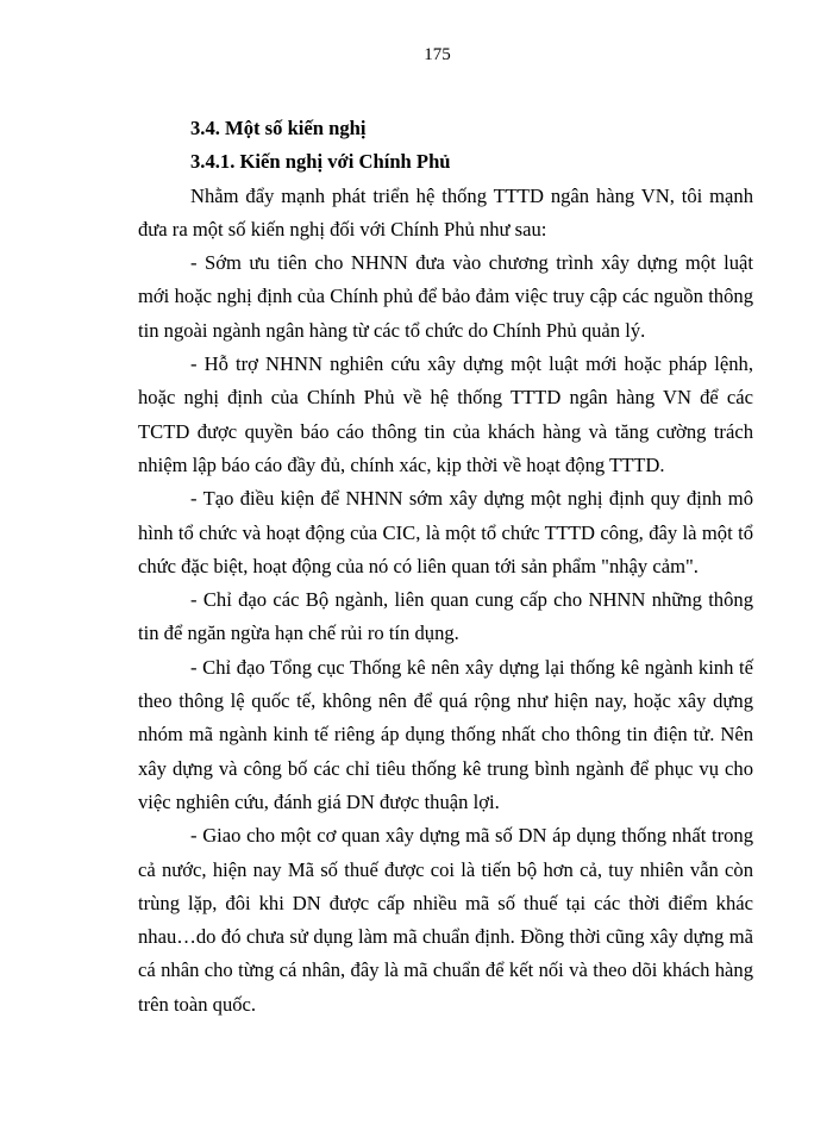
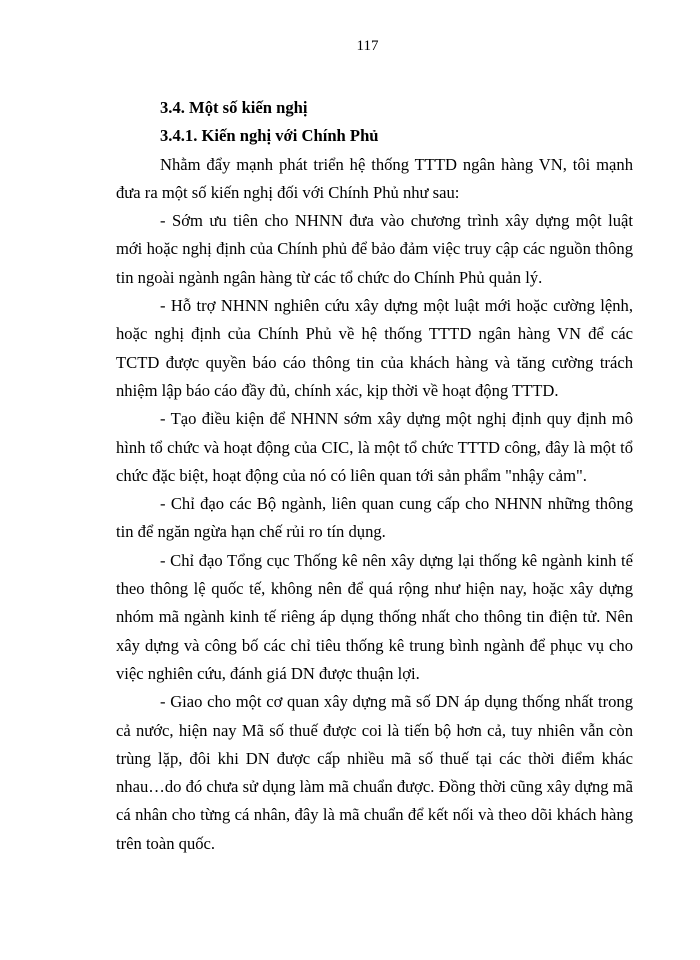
- 175
+ 117
  3.4. Một số kiến nghị
  3.4.1. Kiến nghị với Chính Phủ
  Nhằm đẩy mạnh phát triển hệ thống TTTD ngân hàng VN, tôi mạnh đưa ra một số kiến nghị đối với Chính Phủ như sau:
  - Sớm ưu tiên cho NHNN đưa vào chương trình xây dựng một luật mới hoặc nghị định của Chính phủ để bảo đảm việc truy cập các nguồn thông tin ngoài ngành ngân hàng từ các tổ chức do Chính Phủ quản lý.
- - Hỗ trợ NHNN nghiên cứu xây dựng một luật mới hoặc pháp lệnh, hoặc nghị định của Chính Phủ về hệ thống TTTD ngân hàng VN để các TCTD được quyền báo cáo thông tin của khách hàng và tăng cường trách nhiệm lập báo cáo đầy đủ, chính xác, kịp thời về hoạt động TTTD.
+ - Hỗ trợ NHNN nghiên cứu xây dựng một luật mới hoặc cường lệnh, hoặc nghị định của Chính Phủ về hệ thống TTTD ngân hàng VN để các TCTD được quyền báo cáo thông tin của khách hàng và tăng cường trách nhiệm lập báo cáo đầy đủ, chính xác, kịp thời về hoạt động TTTD.
  - Tạo điều kiện để NHNN sớm xây dựng một nghị định quy định mô hình tổ chức và hoạt động của CIC, là một tổ chức TTTD công, đây là một tổ chức đặc biệt, hoạt động của nó có liên quan tới sản phẩm "nhậy cảm".
  - Chỉ đạo các Bộ ngành, liên quan cung cấp cho NHNN những thông tin để ngăn ngừa hạn chế rủi ro tín dụng.
  - Chỉ đạo Tổng cục Thống kê nên xây dựng lại thống kê ngành kinh tế theo thông lệ quốc tế, không nên để quá rộng như hiện nay, hoặc xây dựng nhóm mã ngành kinh tế riêng áp dụng thống nhất cho thông tin điện tử. Nên xây dựng và công bố các chỉ tiêu thống kê trung bình ngành để phục vụ cho việc nghiên cứu, đánh giá DN được thuận lợi.
- - Giao cho một cơ quan xây dựng mã số DN áp dụng thống nhất trong cả nước, hiện nay Mã số thuế được coi là tiến bộ hơn cả, tuy nhiên vẫn còn trùng lặp, đôi khi DN được cấp nhiều mã số thuế tại các thời điểm khác nhau…do đó chưa sử dụng làm mã chuẩn định. Đồng thời cũng xây dựng mã cá nhân cho từng cá nhân, đây là mã chuẩn để kết nối và theo dõi khách hàng trên toàn quốc.
+ - Giao cho một cơ quan xây dựng mã số DN áp dụng thống nhất trong cả nước, hiện nay Mã số thuế được coi là tiến bộ hơn cả, tuy nhiên vẫn còn trùng lặp, đôi khi DN được cấp nhiều mã số thuế tại các thời điểm khác nhau…do đó chưa sử dụng làm mã chuẩn được. Đồng thời cũng xây dựng mã cá nhân cho từng cá nhân, đây là mã chuẩn để kết nối và theo dõi khách hàng trên toàn quốc.
